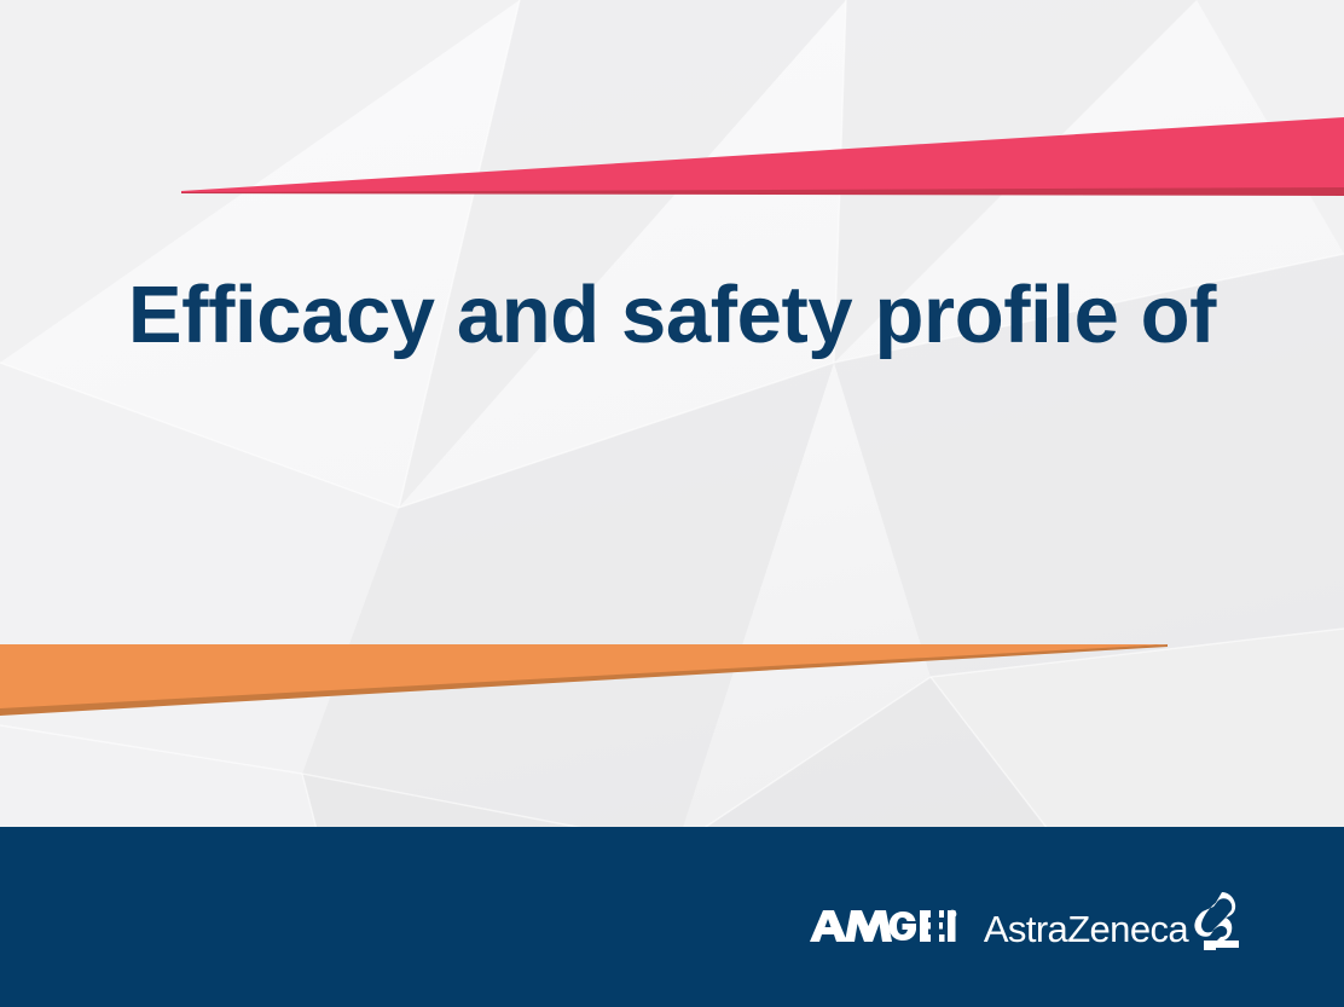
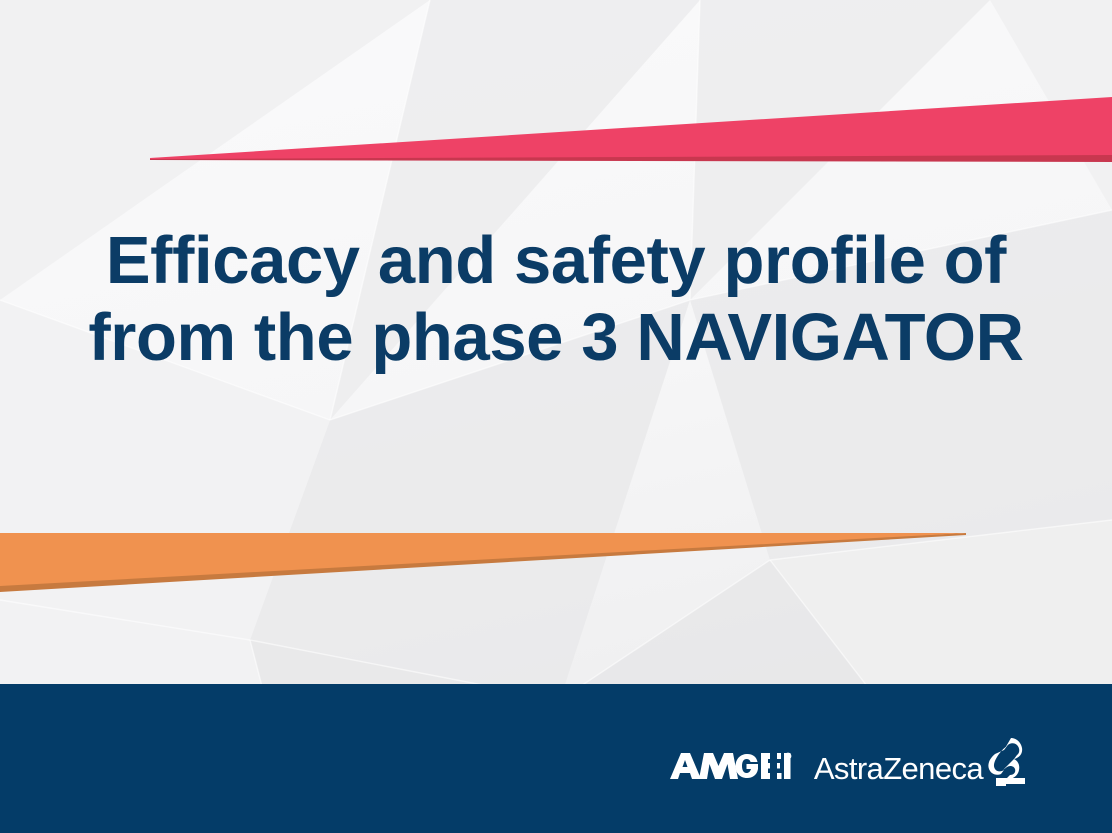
  Efficacy and safety profile of
+ from the phase 3 NAVIGATOR
  AstraZeneca
